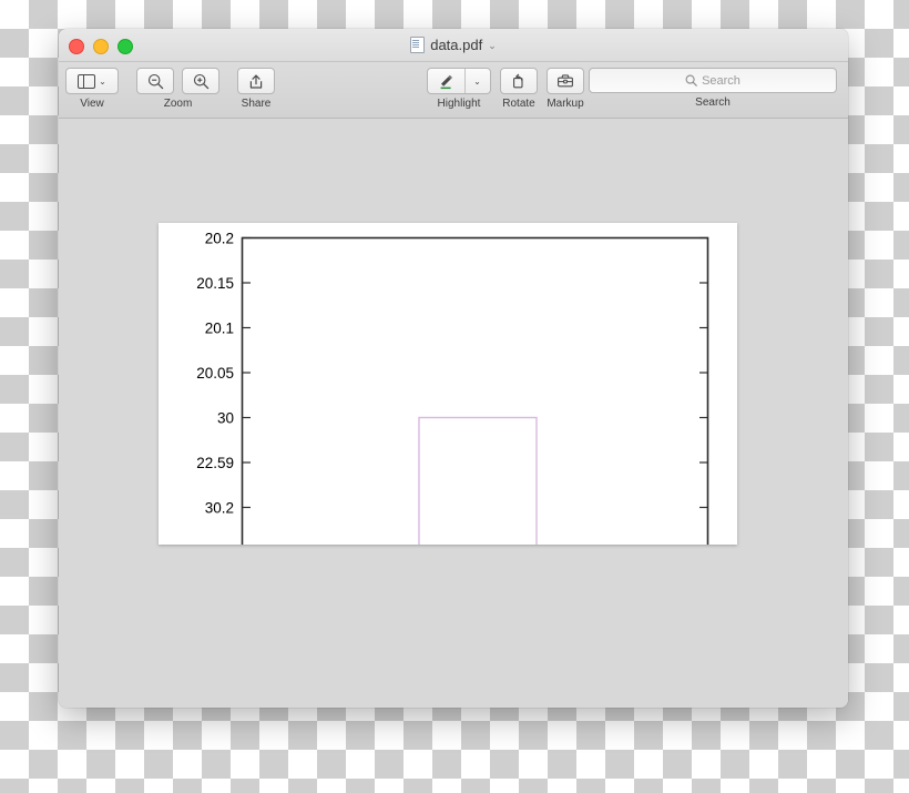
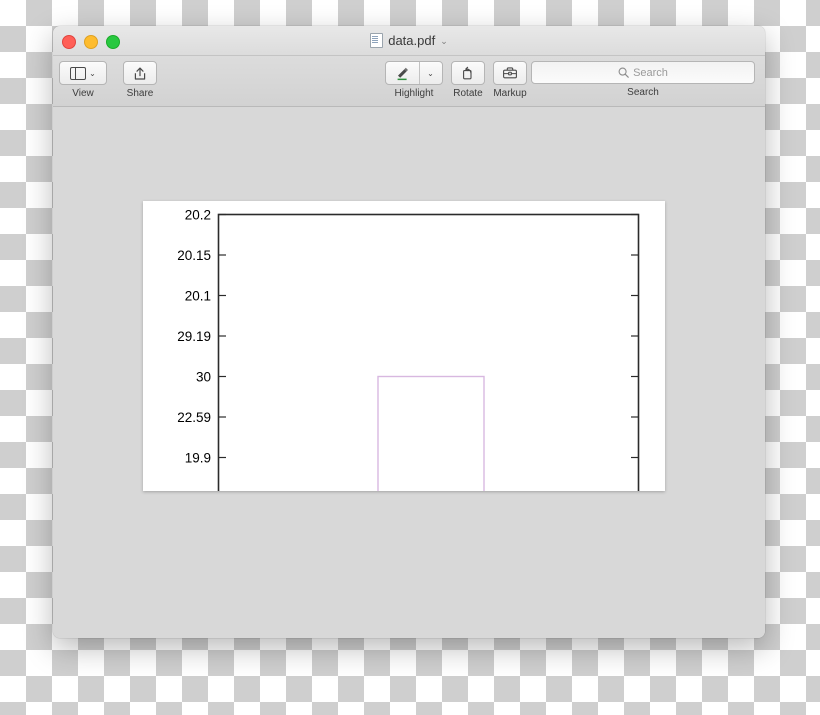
  data.pdf
  ⌄
  ⌄
  View
- Zoom
  Share
  ⌄
  Highlight
  Rotate
  Markup
  Search
  Search
  20.2
  20.15
  20.1
- 20.05
+ 29.19
  30
  22.59
- 30.2
+ 19.9
